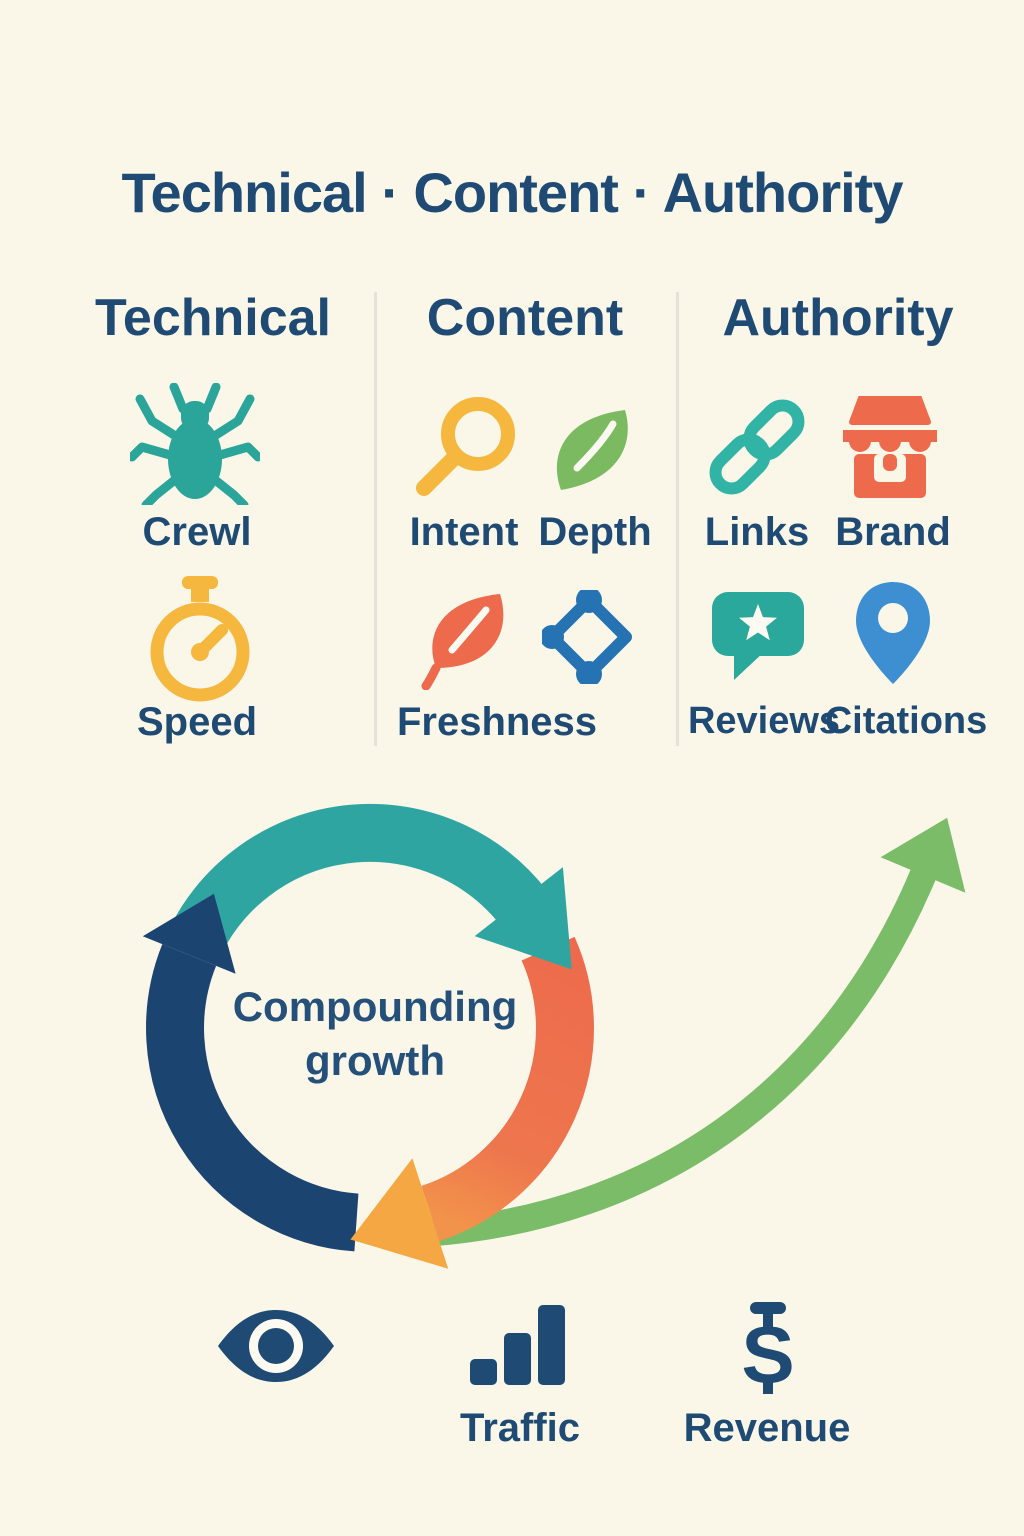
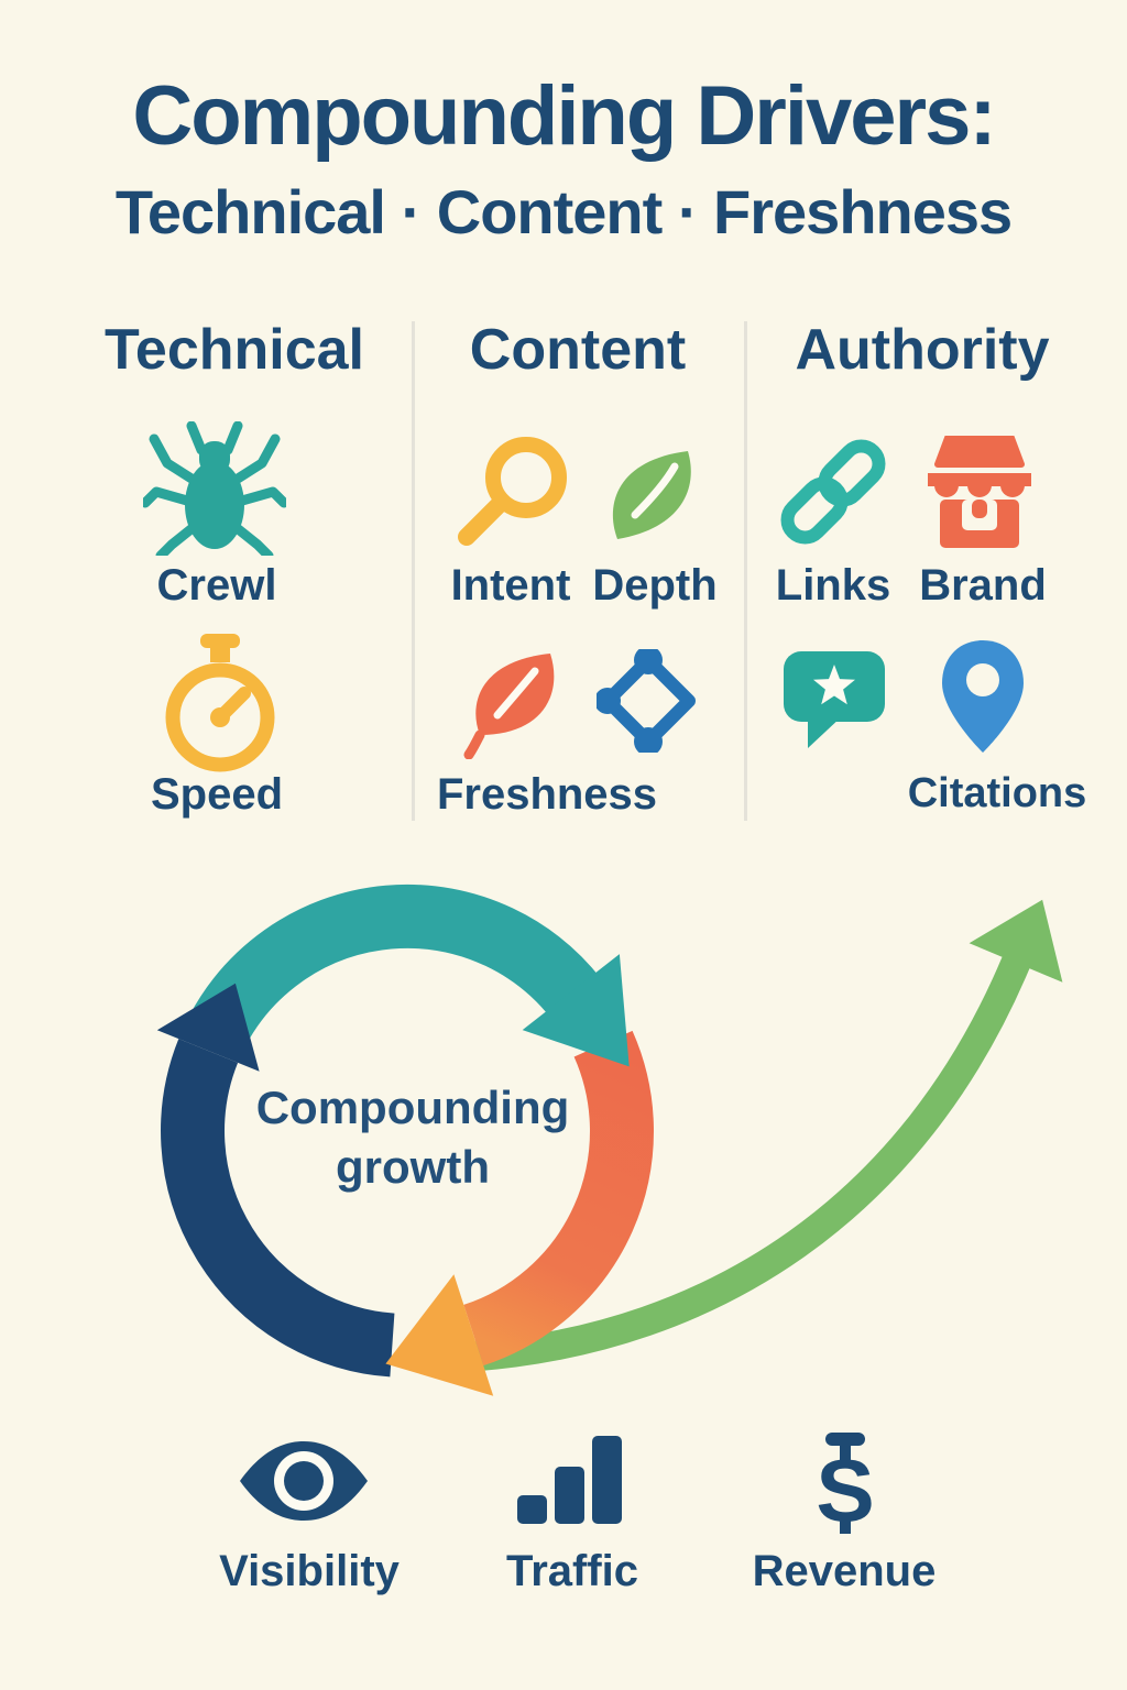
+ Compounding Drivers:
- Technical · Content · Authority
+ Technical · Content · Freshness
  Technical
  Content
  Authority
  Crewl
  Speed
  Intent
  Depth
  Freshness
  Links
  Brand
- Reviews
  Citations
  Compounding
  growth
+ Visibility
  Traffic
  S
  Revenue
